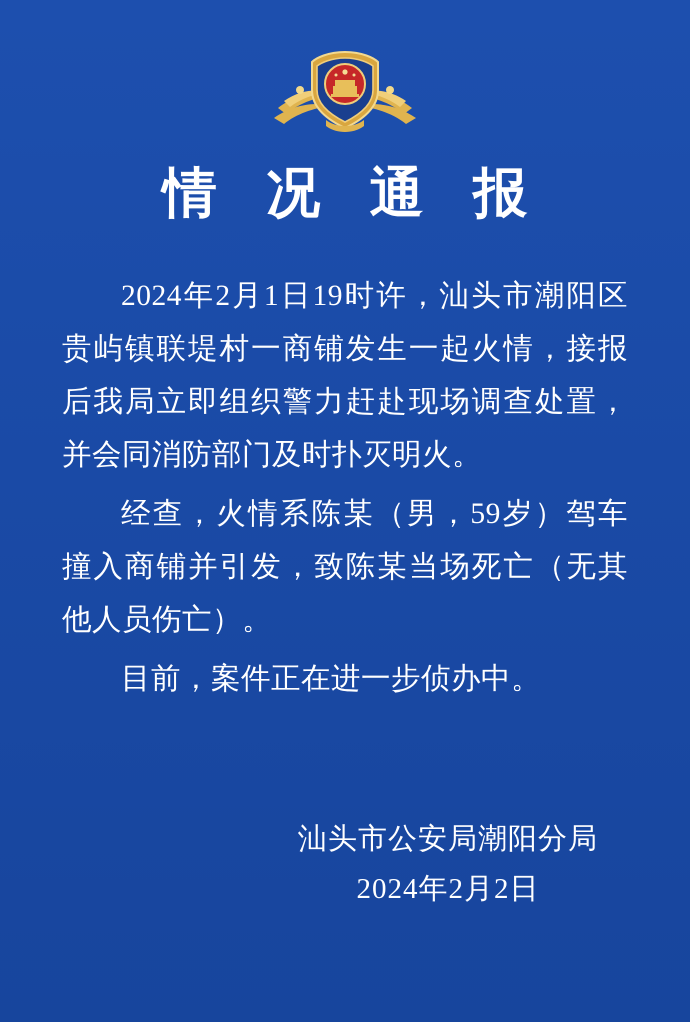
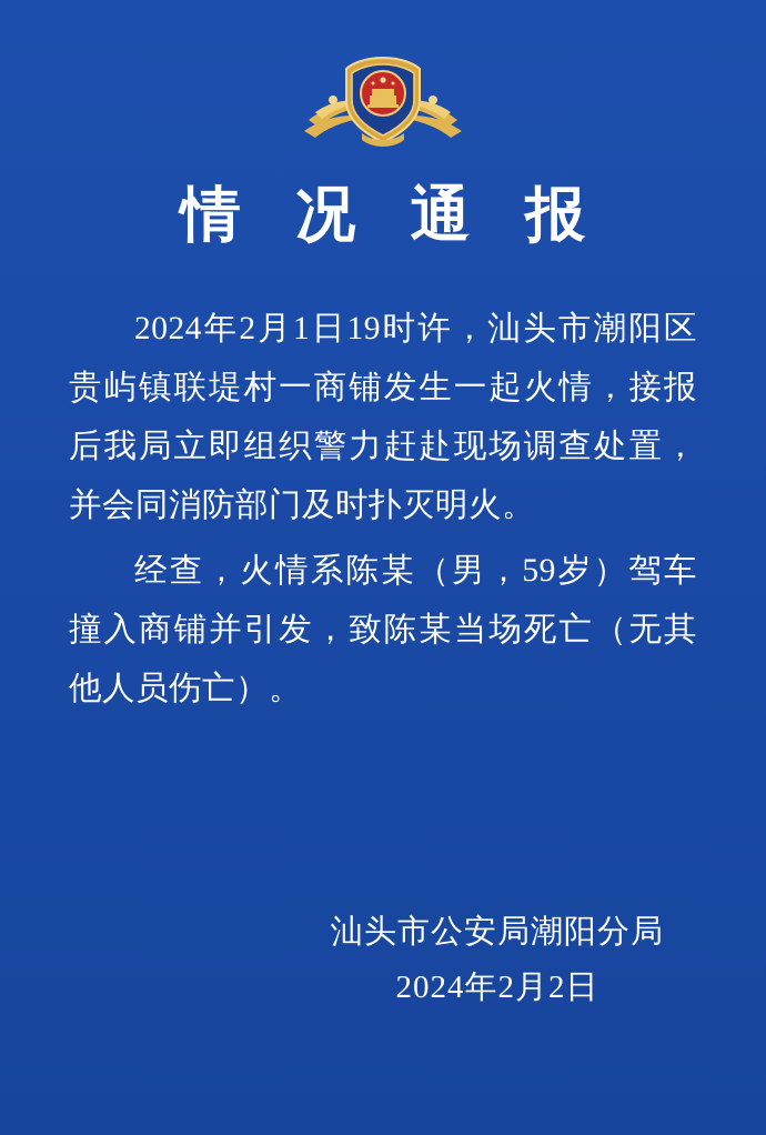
  情 况 通 报
  2024年2月1日19时许，汕头市潮阳区贵屿镇联堤村一商铺发生一起火情，接报后我局立即组织警力赶赴现场调查处置，并会同消防部门及时扑灭明火。
  经查，火情系陈某（男，59岁）驾车撞入商铺并引发，致陈某当场死亡（无其他人员伤亡）。
- 目前，案件正在进一步侦办中。
  汕头市公安局潮阳分局
  2024年2月2日
